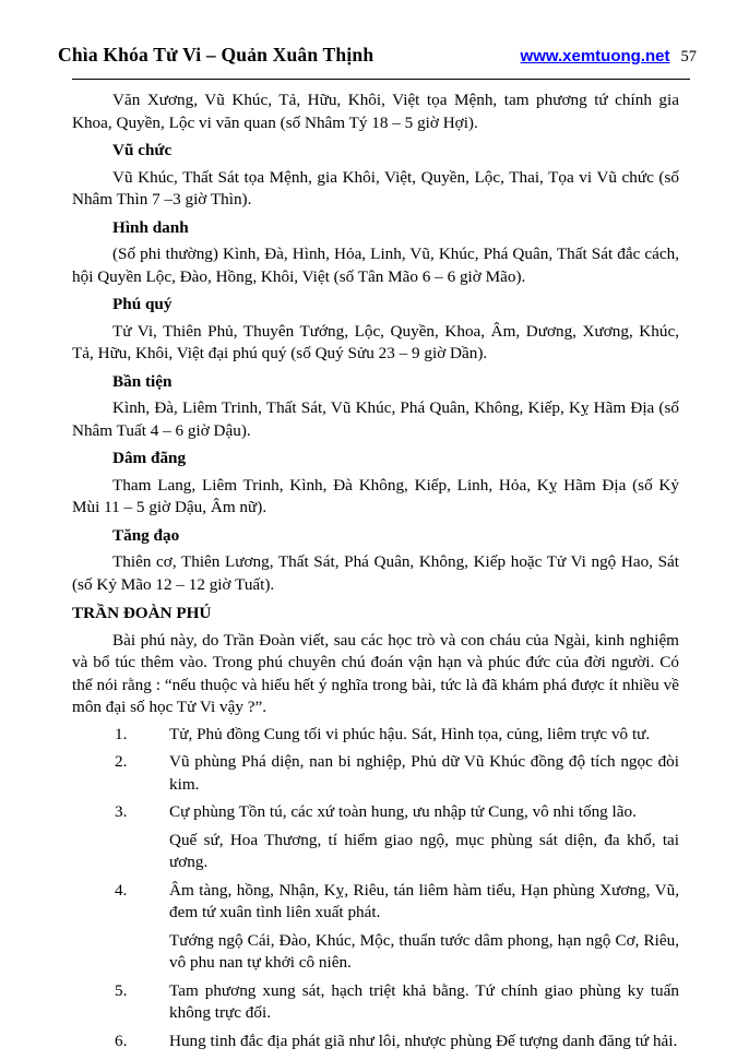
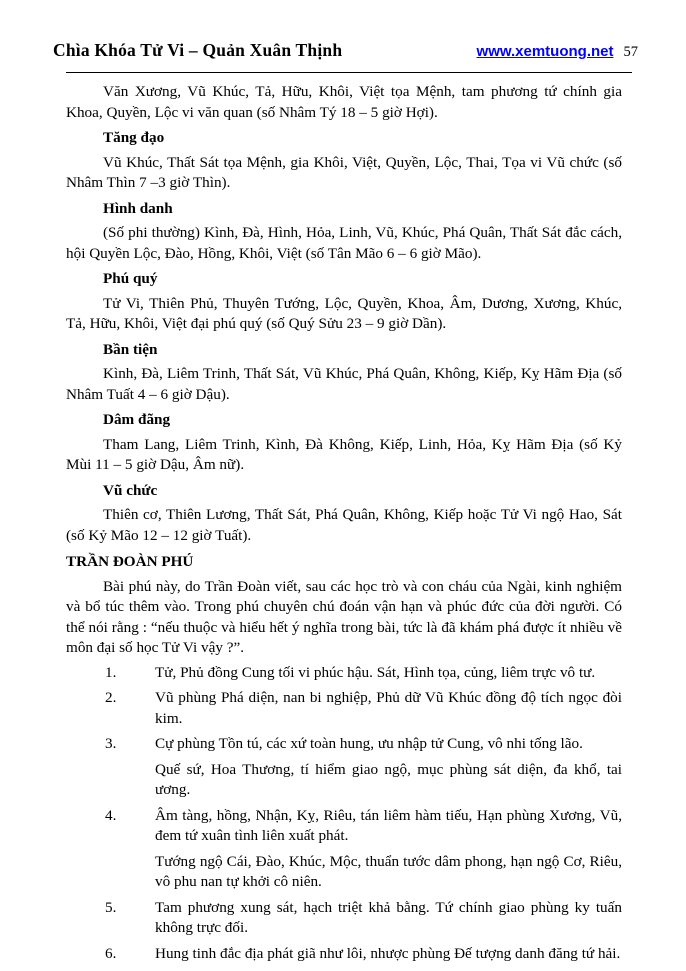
  Chìa Khóa Tử Vi – Quản Xuân Thịnh
  www.xemtuong.net
  57
  Văn Xương, Vũ Khúc, Tả, Hữu, Khôi, Việt tọa Mệnh, tam phương tứ chính gia Khoa, Quyền, Lộc vi văn quan (số Nhâm Tý 18 – 5 giờ Hợi).
- Vũ chức
+ Tăng đạo
  Vũ Khúc, Thất Sát tọa Mệnh, gia Khôi, Việt, Quyền, Lộc, Thai, Tọa vi Vũ chức (số Nhâm Thìn 7 –3 giờ Thìn).
  Hình danh
  (Số phi thường) Kình, Đà, Hình, Hỏa, Linh, Vũ, Khúc, Phá Quân, Thất Sát đắc cách, hội Quyền Lộc, Đào, Hồng, Khôi, Việt (số Tân Mão 6 – 6 giờ Mão).
  Phú quý
  Tử Vi, Thiên Phủ, Thuyên Tướng, Lộc, Quyền, Khoa, Âm, Dương, Xương, Khúc, Tả, Hữu, Khôi, Việt đại phú quý (số Quý Sửu 23 – 9 giờ Dần).
  Bần tiện
  Kình, Đà, Liêm Trinh, Thất Sát, Vũ Khúc, Phá Quân, Không, Kiếp, Kỵ Hãm Địa (số Nhâm Tuất 4 – 6 giờ Dậu).
  Dâm đãng
  Tham Lang, Liêm Trinh, Kình, Đà Không, Kiếp, Linh, Hỏa, Kỵ Hãm Địa (số Kỷ Mùi 11 – 5 giờ Dậu, Âm nữ).
- Tăng đạo
+ Vũ chức
  Thiên cơ, Thiên Lương, Thất Sát, Phá Quân, Không, Kiếp hoặc Tử Vi ngộ Hao, Sát (số Kỷ Mão 12 – 12 giờ Tuất).
  TRẦN ĐOÀN PHÚ
  Bài phú này, do Trần Đoàn viết, sau các học trò và con cháu của Ngài, kinh nghiệm và bổ túc thêm vào. Trong phú chuyên chú đoán vận hạn và phúc đức của đời người. Có thể nói rằng : “nếu thuộc và hiểu hết ý nghĩa trong bài, tức là đã khám phá được ít nhiều về môn đại số học Tử Vi vậy ?”.
  1.
  Tử, Phủ đồng Cung tối vi phúc hậu. Sát, Hình tọa, củng, liêm trực vô tư.
  2.
  Vũ phùng Phá diện, nan bi nghiệp, Phủ dữ Vũ Khúc đồng độ tích ngọc đòi kim.
  3.
  Cự phùng Tồn tú, các xứ toàn hung, ưu nhập tử Cung, vô nhi tống lão.
  Quế sứ, Hoa Thương, tí hiểm giao ngộ, mục phùng sát diện, đa khổ, tai ương.
  4.
  Âm tàng, hồng, Nhận, Kỵ, Riêu, tán liêm hàm tiếu, Hạn phùng Xương, Vũ, đem tứ xuân tình liên xuất phát.
  Tướng ngộ Cái, Đào, Khúc, Mộc, thuẩn tước dâm phong, hạn ngộ Cơ, Riêu, vô phu nan tự khởi cô niên.
  5.
  Tam phương xung sát, hạch triệt khả bằng. Tứ chính giao phùng ky tuấn không trực đối.
  6.
  Hung tinh đắc địa phát giã như lôi, nhược phùng Đế tượng danh đăng tứ hải.
